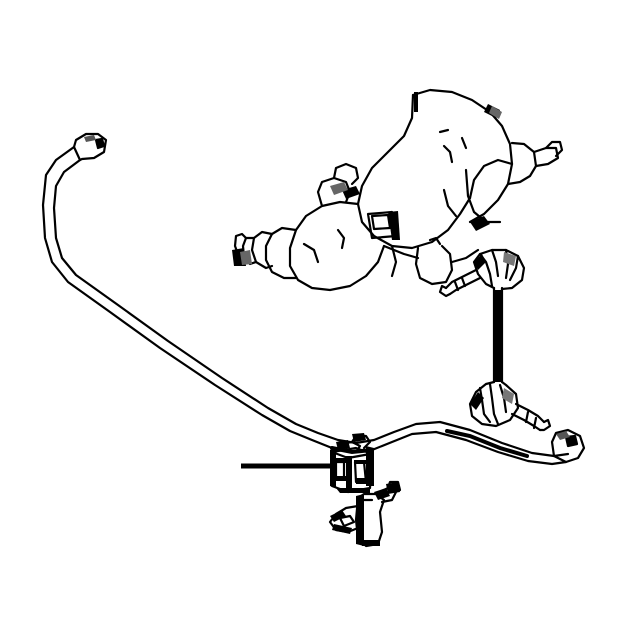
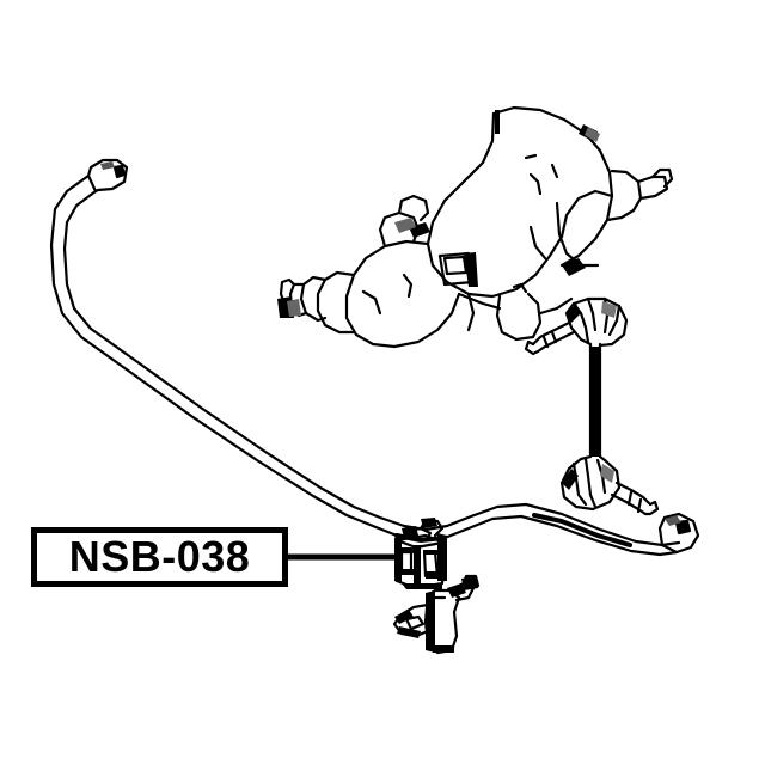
+ NSB-038
